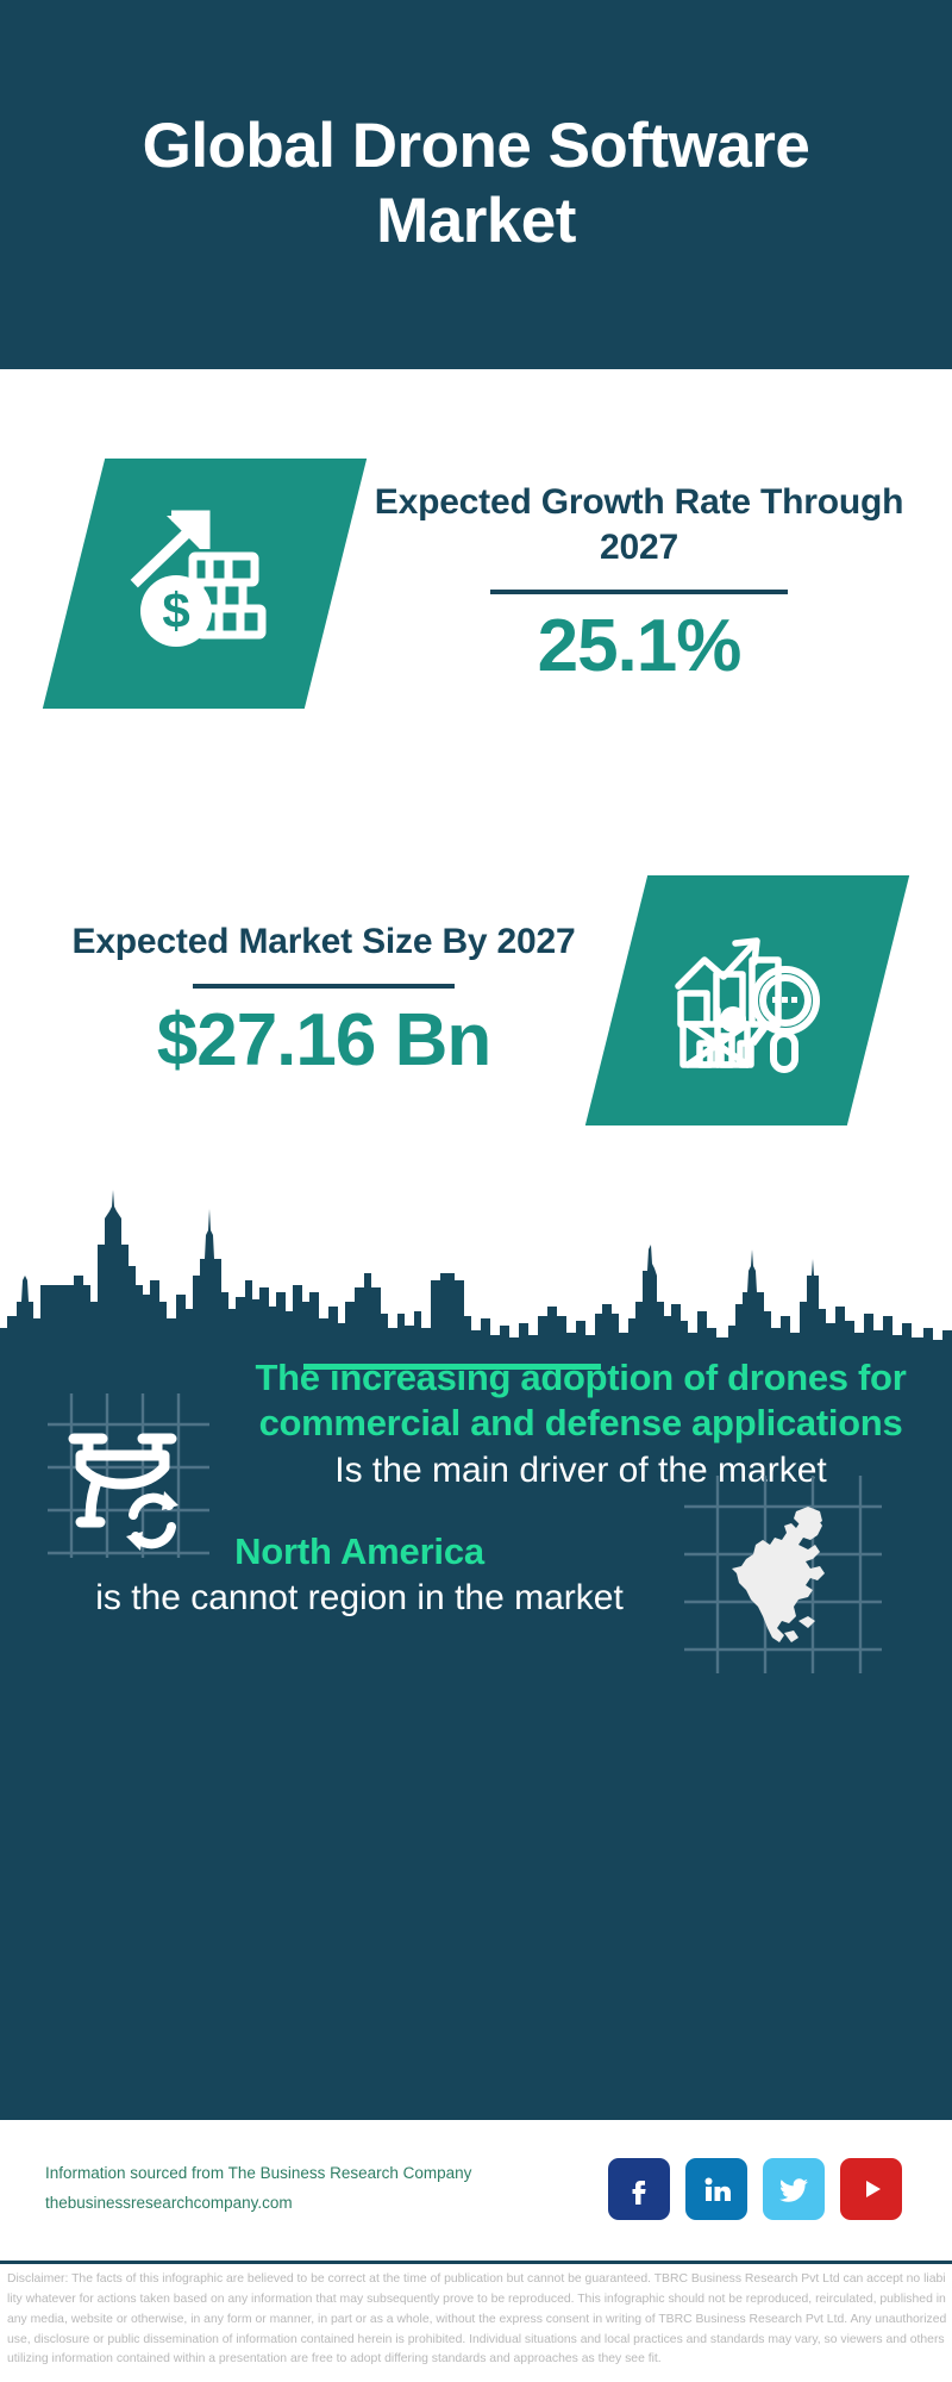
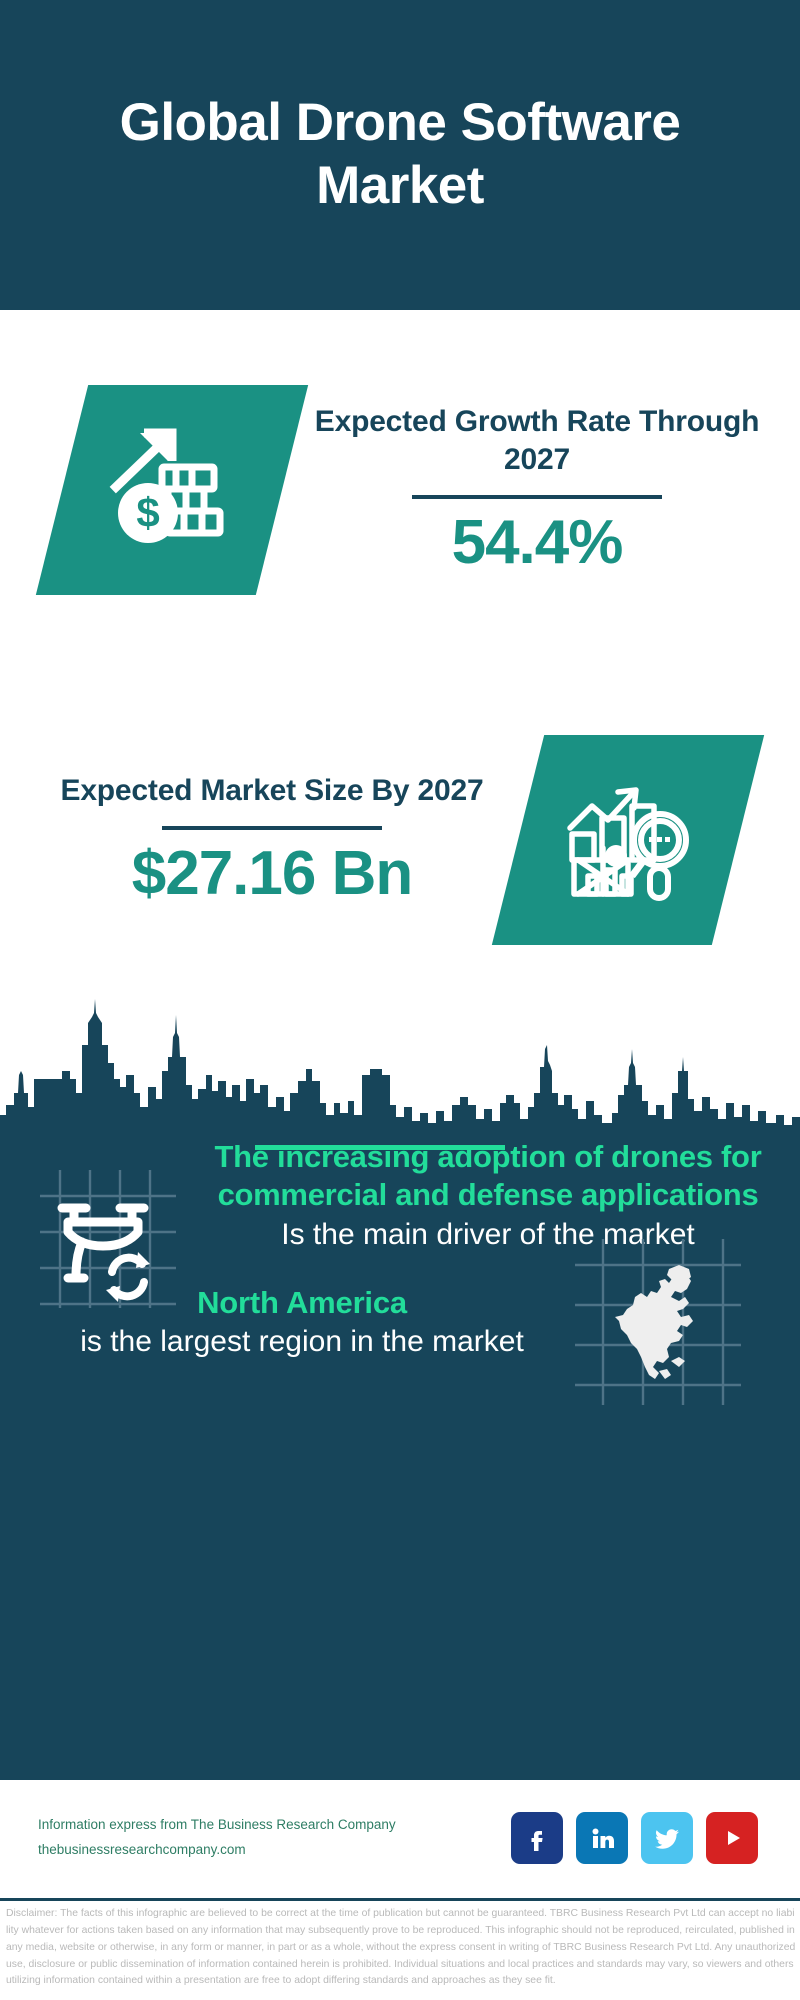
  Global Drone Software Market
  Expected Growth Rate Through 2027
- 25.1%
+ 54.4%
  Expected Market Size By 2027
  $27.16 Bn
  The increasing adoption of drones for commercial and defense applications
  Is the main driver of the market
  North America
- is the cannot region in the market
+ is the largest region in the market
- Information sourced from The Business Research Company
+ Information express from The Business Research Company
  thebusinessresearchcompany.com
  Disclaimer: The facts of this infographic are believed to be correct at the time of publication but cannot be guaranteed. TBRC Business Research Pvt Ltd can accept no liability whatever for actions taken based on any information that may subsequently prove to be reproduced. This infographic should not be reproduced, reirculated, published in any media, website or otherwise, in any form or manner, in part or as a whole, without the express consent in writing of TBRC Business Research Pvt Ltd. Any unauthorized use, disclosure or public dissemination of information contained herein is prohibited. Individual situations and local practices and standards may vary, so viewers and others utilizing information contained within a presentation are free to adopt differing standards and approaches as they see fit.
